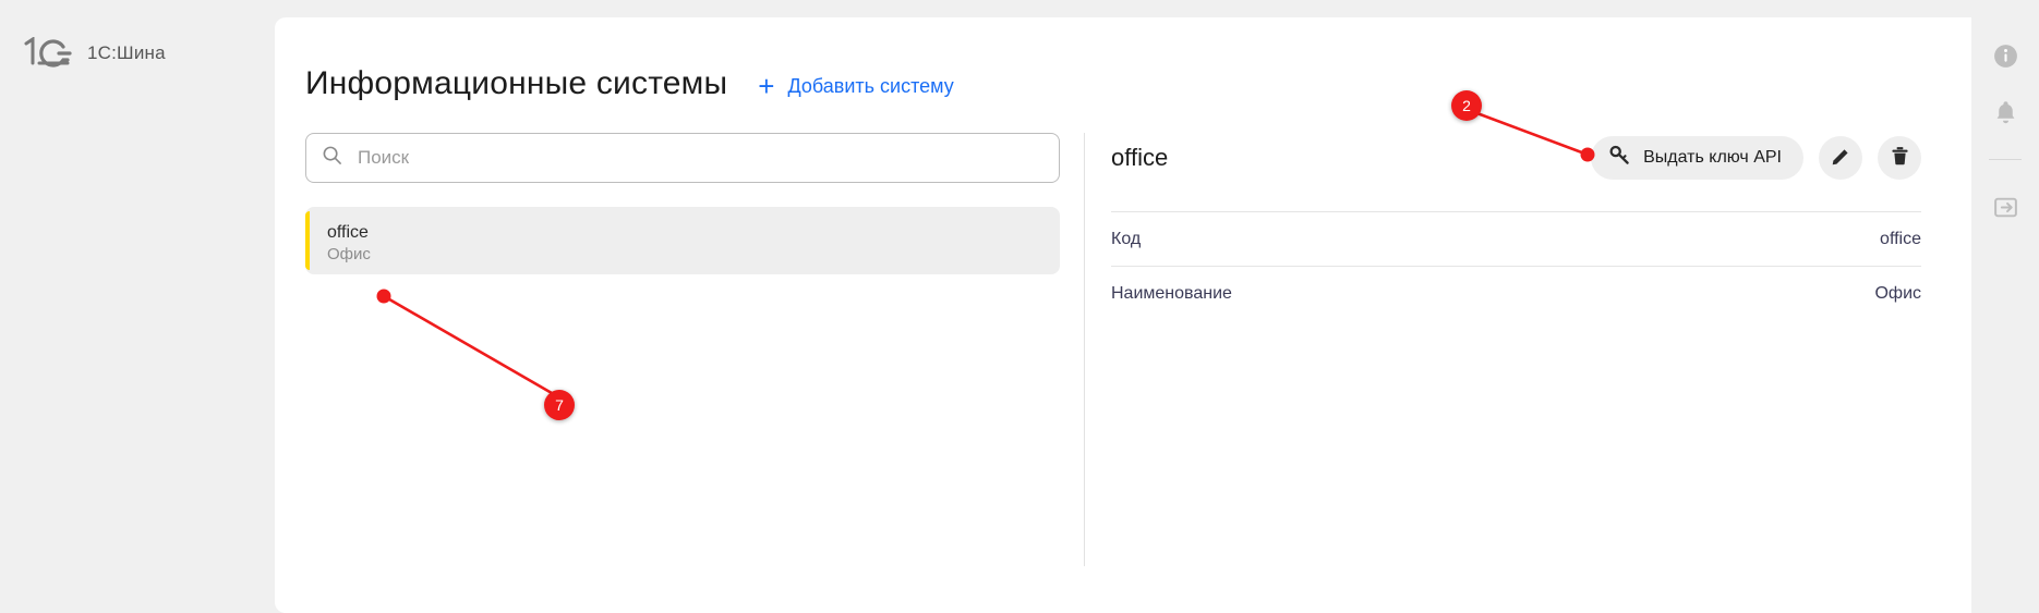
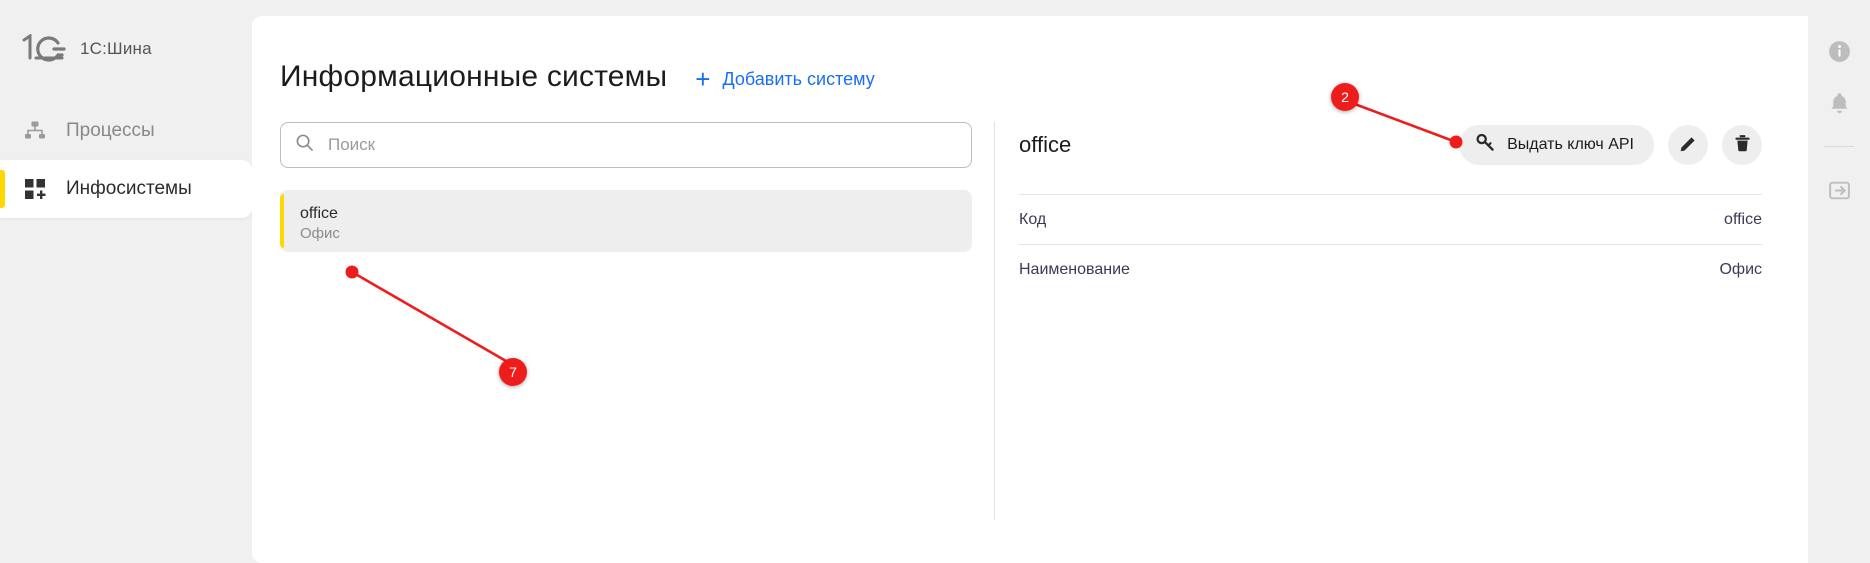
  1С:Шина
+ Процессы
+ Инфосистемы
  Информационные системы
  +
  Добавить систему
  Поиск
  office
  Офис
  office
  Выдать ключ API
  Код
  office
  Наименование
  Офис
  7
  2
